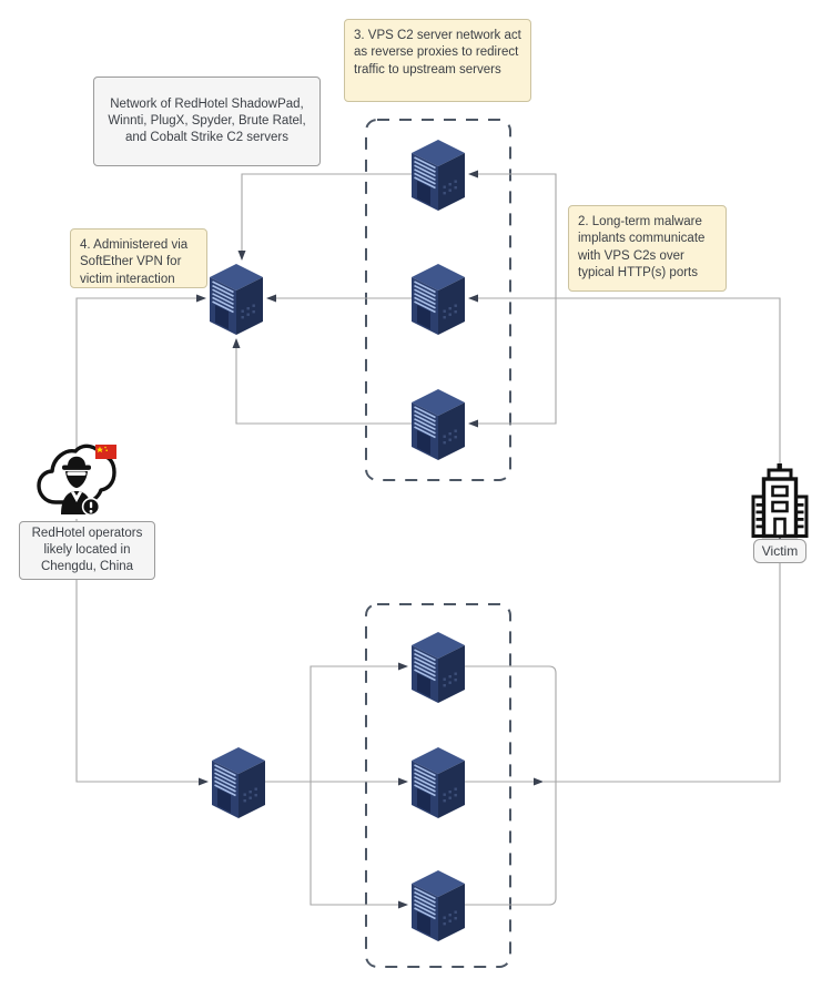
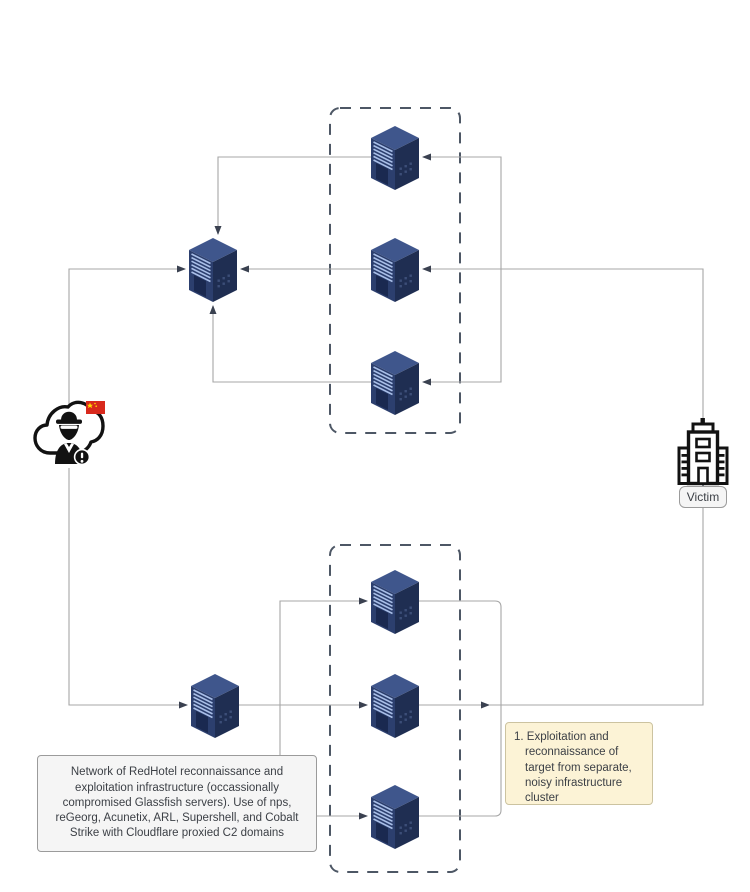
- 3. VPS C2 server network act as reverse proxies to redirect traffic to upstream servers
- Network of RedHotel ShadowPad, Winnti, PlugX, Spyder, Brute Ratel, and Cobalt Strike C2 servers
- 4. Administered via SoftEther VPN for victim interaction
- 2. Long-term malware implants communicate with VPS C2s over typical HTTP(s) ports
- RedHotel operators likely located in Chengdu, China
  Victim
+ Network of RedHotel reconnaissance and exploitation infrastructure (occassionally compromised Glassfish servers). Use of nps, reGeorg, Acunetix, ARL, Supershell, and Cobalt Strike with Cloudflare proxied C2 domains
+ 1. Exploitation and reconnaissance of target from separate, noisy infrastructure cluster
